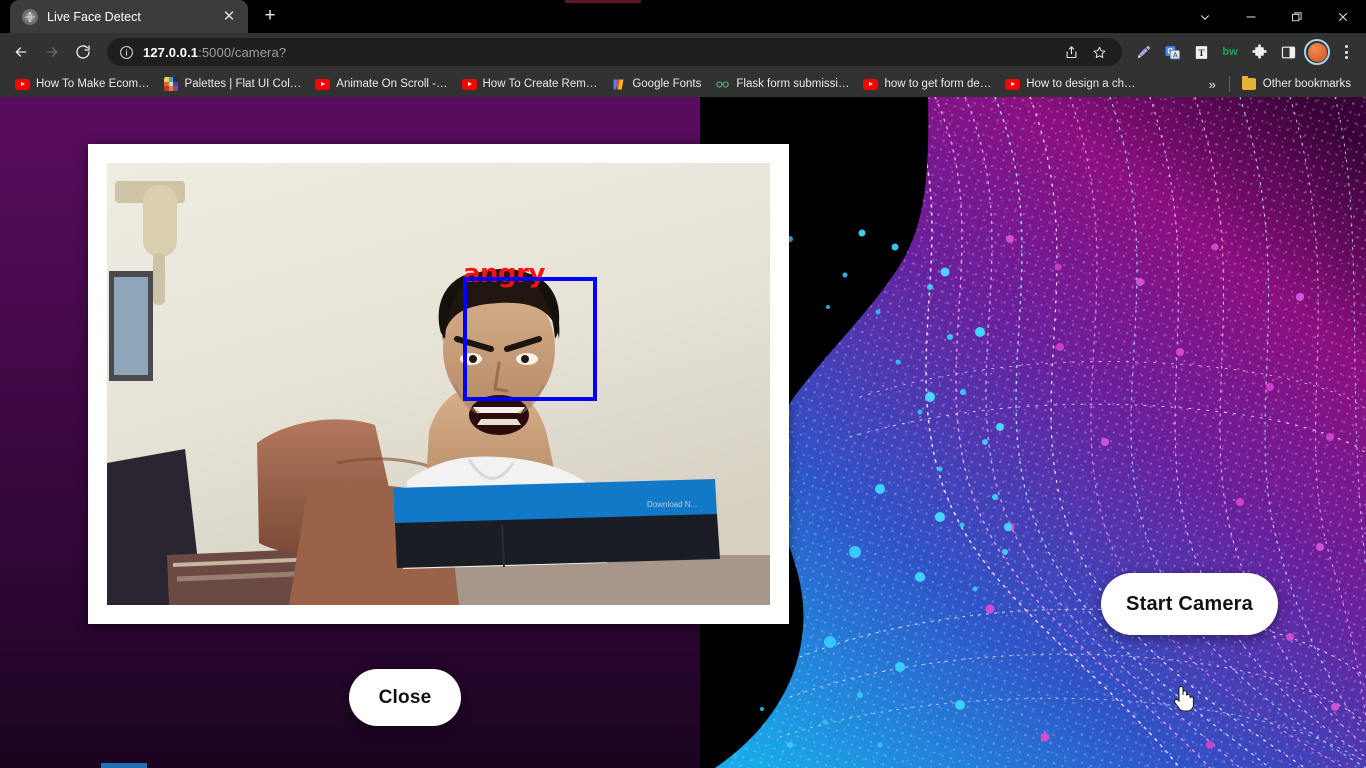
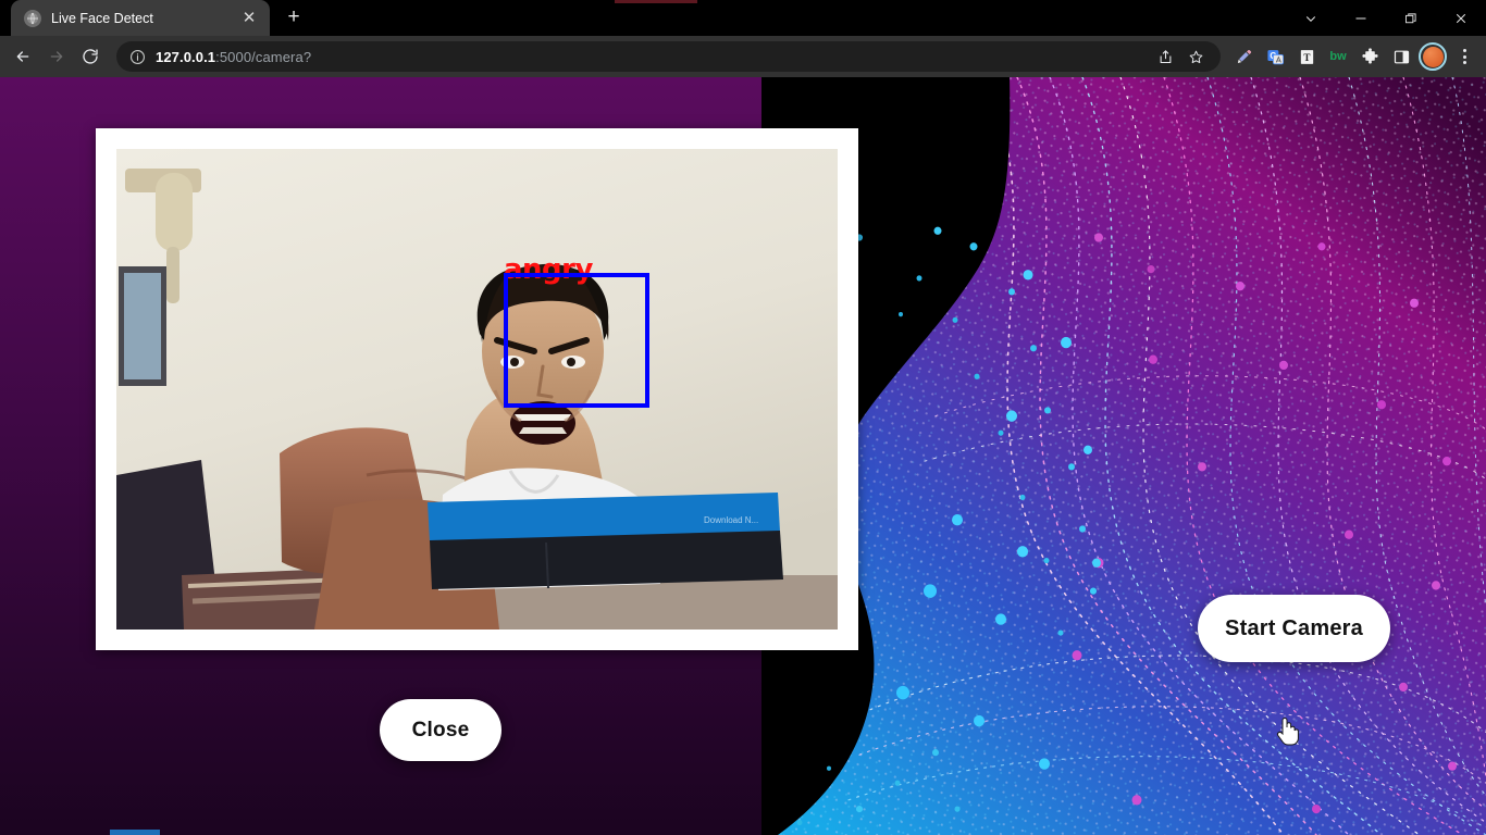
  Live Face Detect
  ✕
  +
  127.0.0.1:5000/camera?
  T
  bw
- How To Make Ecom…
- Palettes | Flat UI Col…
- Animate On Scroll -…
- How To Create Rem…
- Google Fonts
- Flask form submissi…
- how to get form de…
- How to design a ch…
- »
- Other bookmarks
  Download N...
  angry
  Close
  Start Camera
